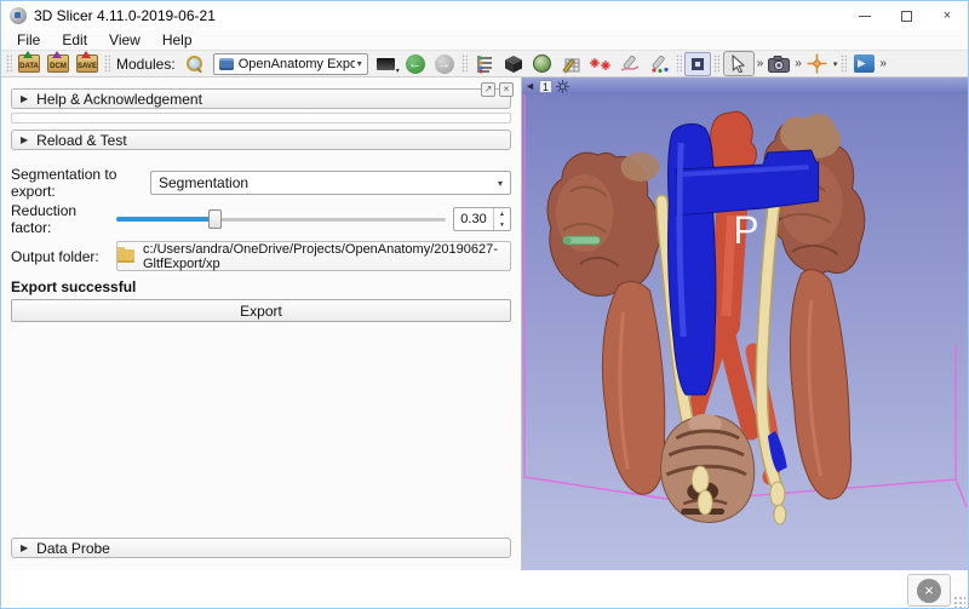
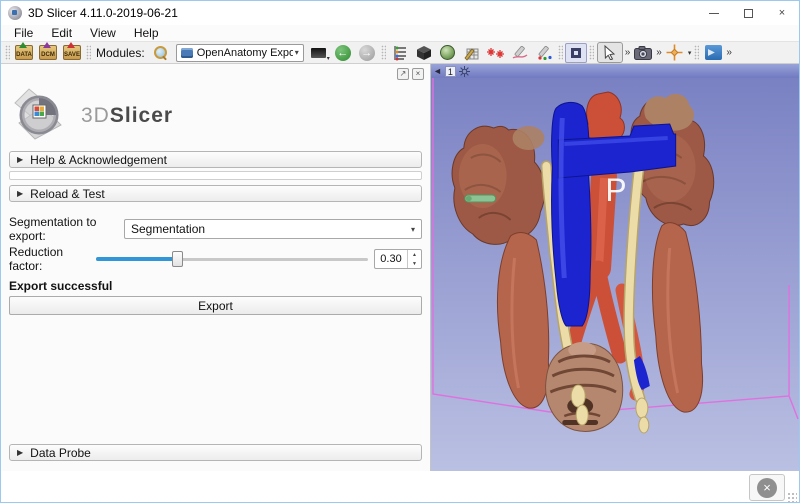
  3D Slicer 4.11.0-2019-06-21
  ×
  File
  Edit
  View
  Help
  Modules:
  OpenAnatomy Expo
  ▾
  ←
  →
  »
  »
  »
  ↗
  ×
+ 3DSlicer
  ▶
  Help & Acknowledgement
  ▶
  Reload & Test
  Segmentation to export:
  Segmentation
  ▾
  Reduction factor:
  0.30
- Output folder:
- c:/Users/andra/OneDrive/Projects/OpenAnatomy/20190627-GltfExport/xp
  Export successful
  Export
  ▶
  Data Probe
  ◄
  1
  P
  ×
